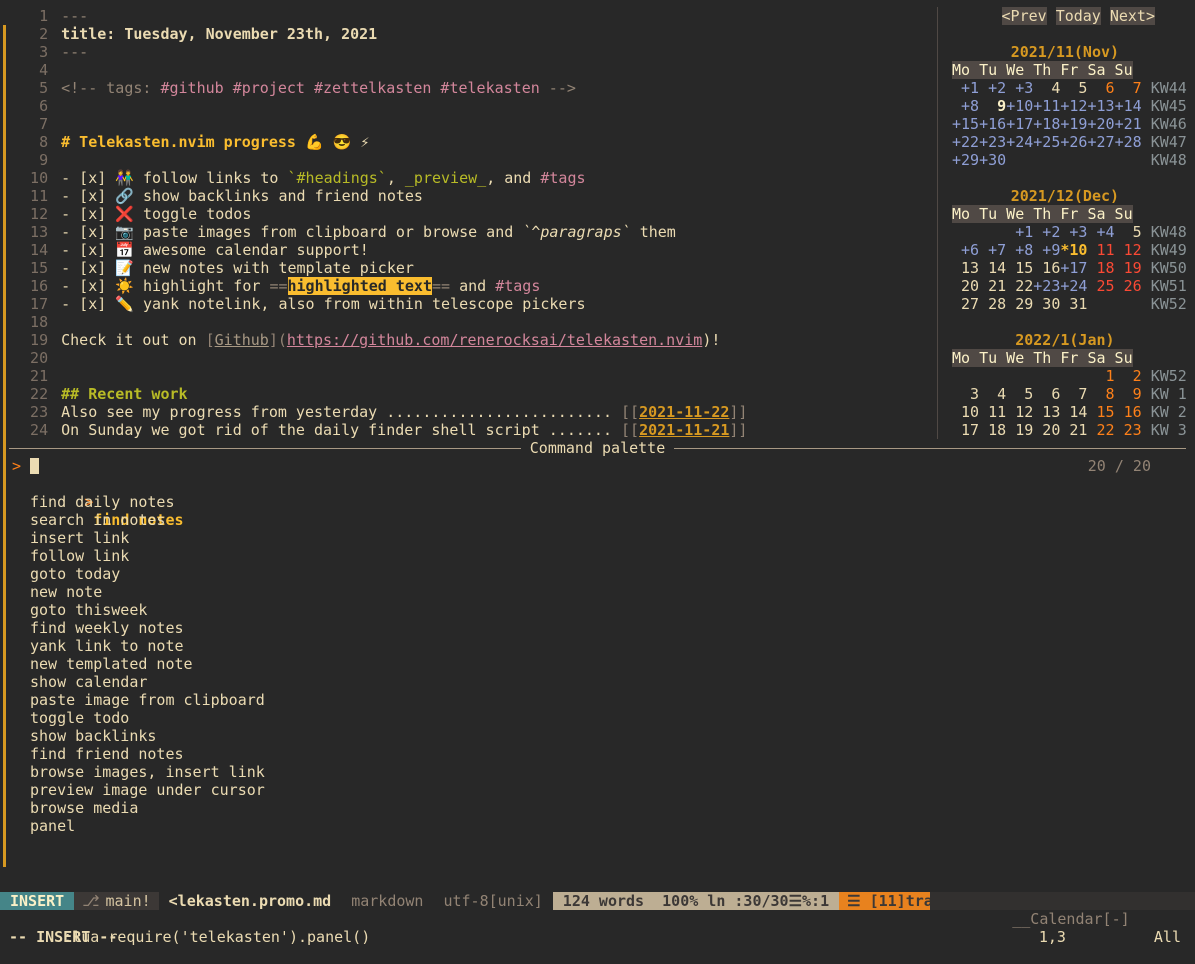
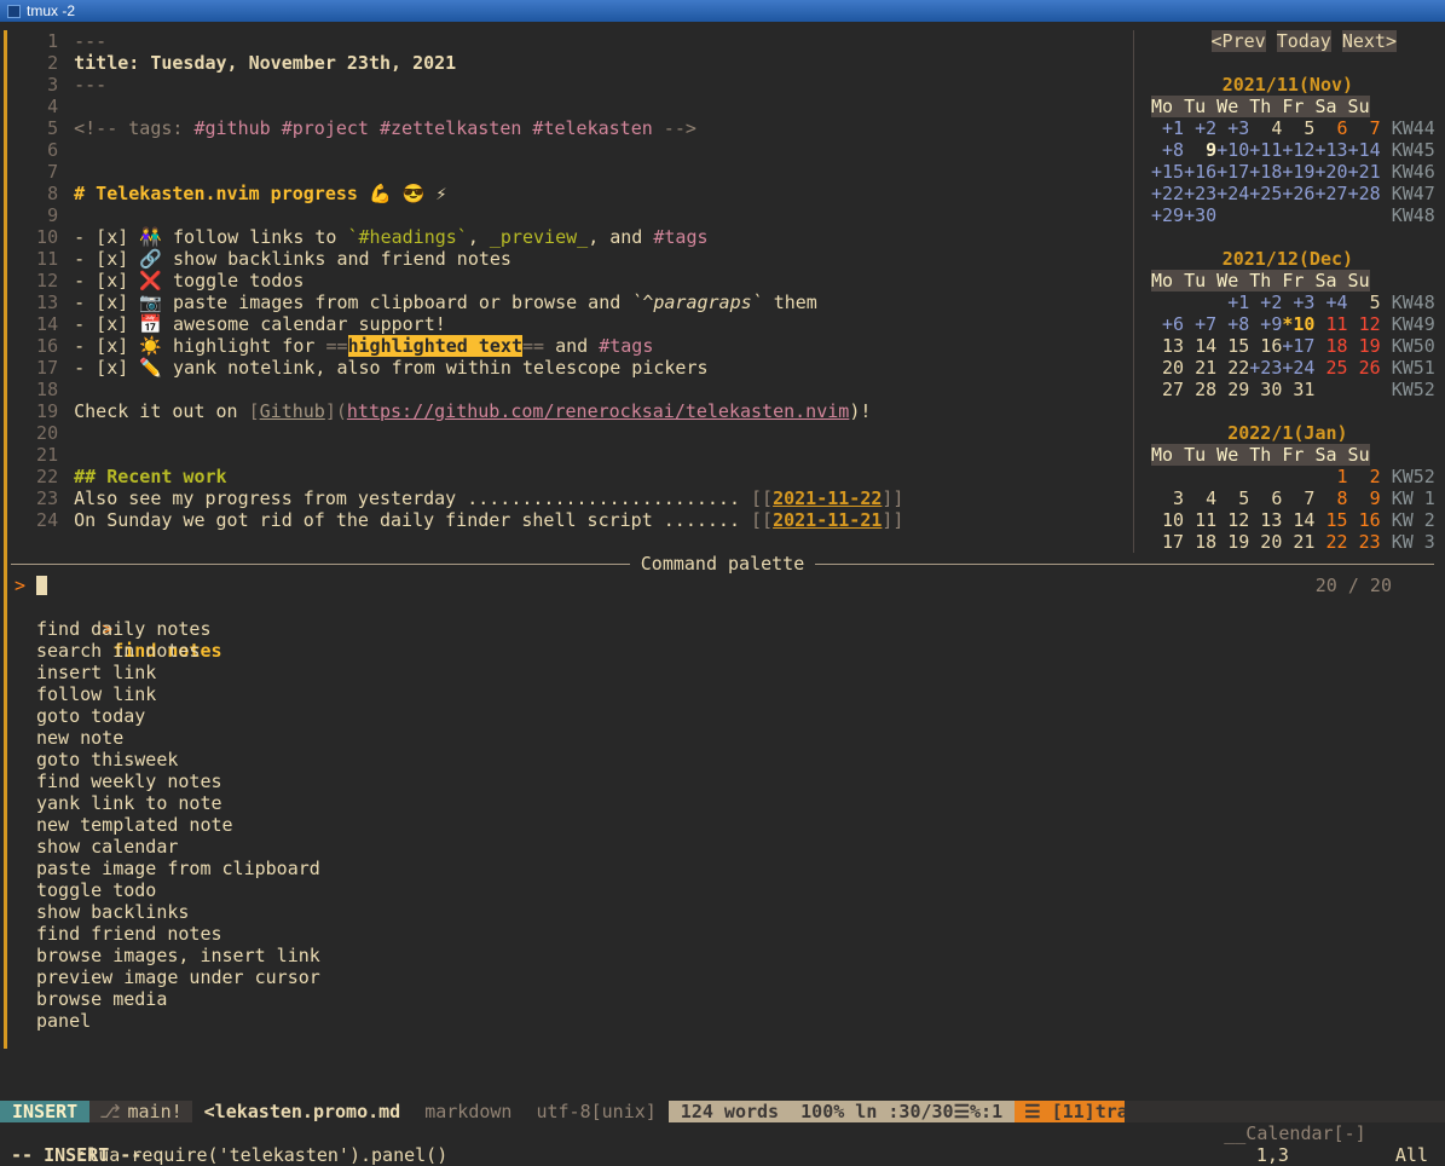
+ tmux -2
  1 ---
  2 title: Tuesday, November 23th, 2021
  3 ---
  4
  5 <!-- tags: #github #project #zettelkasten #telekasten -->
  6
  7
  8 # Telekasten.nvim progress 💪 😎 ⚡
  9
  10 - [x] 👫 follow links to `#headings`, _preview_, and #tags
  11 - [x] 🔗 show backlinks and friend notes
  12 - [x] ❌ toggle todos
  13 - [x] 📷 paste images from clipboard or browse and `^paragraps` them
  14 - [x] 📅 awesome calendar support!
- 15 - [x] 📝 new notes with template picker
  16 - [x] ☀️ highlight for ==highlighted text== and #tags
  17 - [x] ✏️ yank notelink, also from within telescope pickers
  18
  19 Check it out on [Github](https://github.com/renerocksai/telekasten.nvim)!
  20
  21
  22 ## Recent work
  23 Also see my progress from yesterday ......................... [[2021-11-22]]
  24 On Sunday we got rid of the daily finder shell script ....... [[2021-11-21]]
  <Prev
  Today
  Next>
  2021/11(Nov)
  Mo Tu We Th Fr Sa Su
  +1 +2 +3 4 5 6 7 KW44
  +8 9+10+11+12+13+14 KW45
  +15+16+17+18+19+20+21 KW46
  +22+23+24+25+26+27+28 KW47
  +29+30 KW48
  2021/12(Dec)
  Mo Tu We Th Fr Sa Su
  +1 +2 +3 +4 5 KW48
  +6 +7 +8 +9*10 11 12 KW49
  13 14 15 16+17 18 19 KW50
  20 21 22+23+24 25 26 KW51
  27 28 29 30 31 KW52
  2022/1(Jan)
  Mo Tu We Th Fr Sa Su
  1 2 KW52
  3 4 5 6 7 8 9 KW 1
  10 11 12 13 14 15 16 KW 2
  17 18 19 20 21 22 23 KW 3
  Command palette
  >
  20 / 20
  > find notes
  find daily notes
  search in notes
  insert link
  follow link
  goto today
  new note
  goto thisweek
  find weekly notes
  yank link to note
  new templated note
  show calendar
  paste image from clipboard
  toggle todo
  show backlinks
  find friend notes
  browse images, insert link
  preview image under cursor
  browse media
  panel
  INSERT
  ⎇ main!
  <lekasten.promo.md
  markdown
  utf-8[unix]
  124 words 100% ln :30/30☰%:1
  ☰ [11]tra
  __Calendar[-]
  :lua require('telekasten').panel()
  -- INSERT --
  1,3
  All
